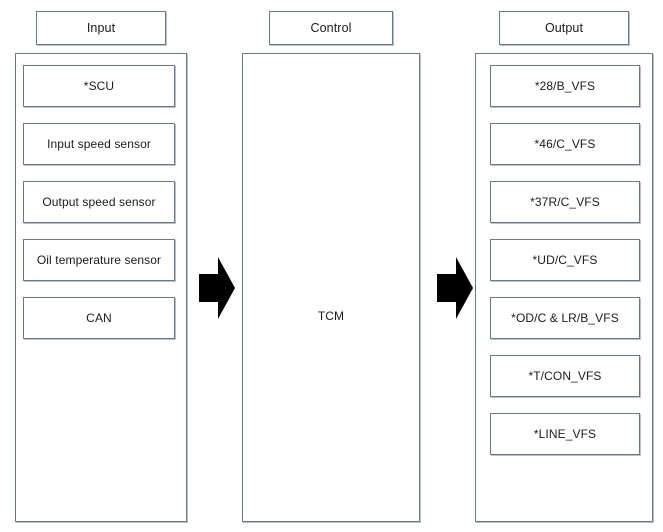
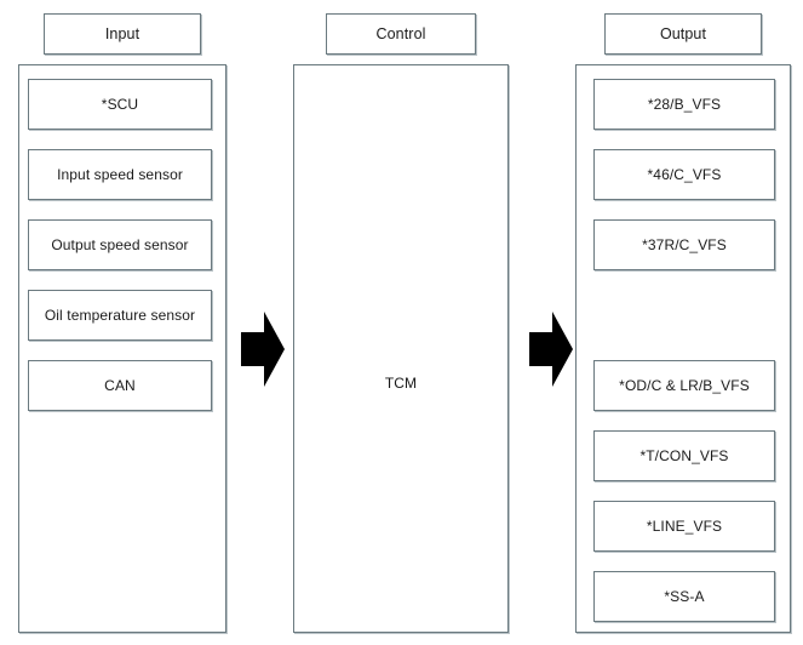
  Input
  *SCU
  Input speed sensor
  Output speed sensor
  Oil temperature sensor
  CAN
  Control
  TCM
  Output
  *28/B_VFS
  *46/C_VFS
  *37R/C_VFS
- *UD/C_VFS
  *OD/C & LR/B_VFS
  *T/CON_VFS
  *LINE_VFS
+ *SS-A
